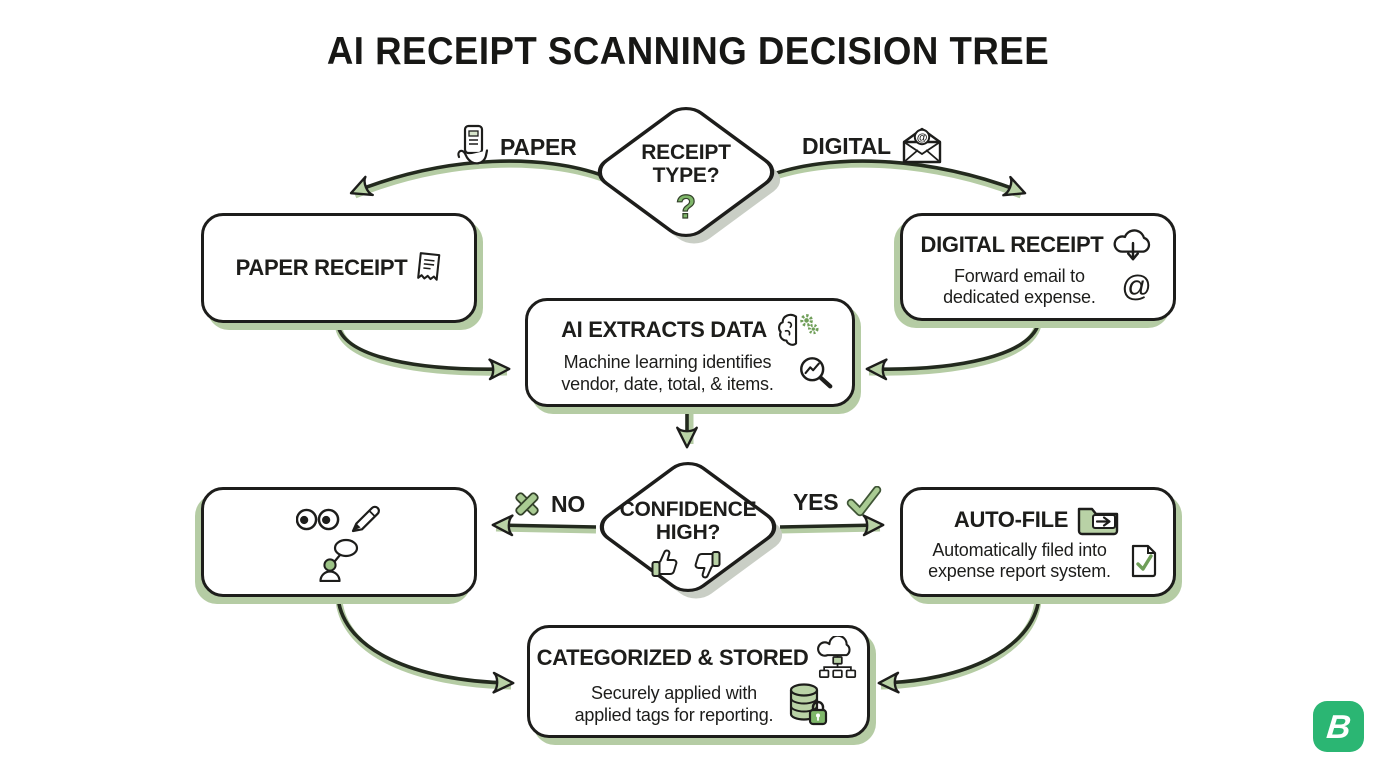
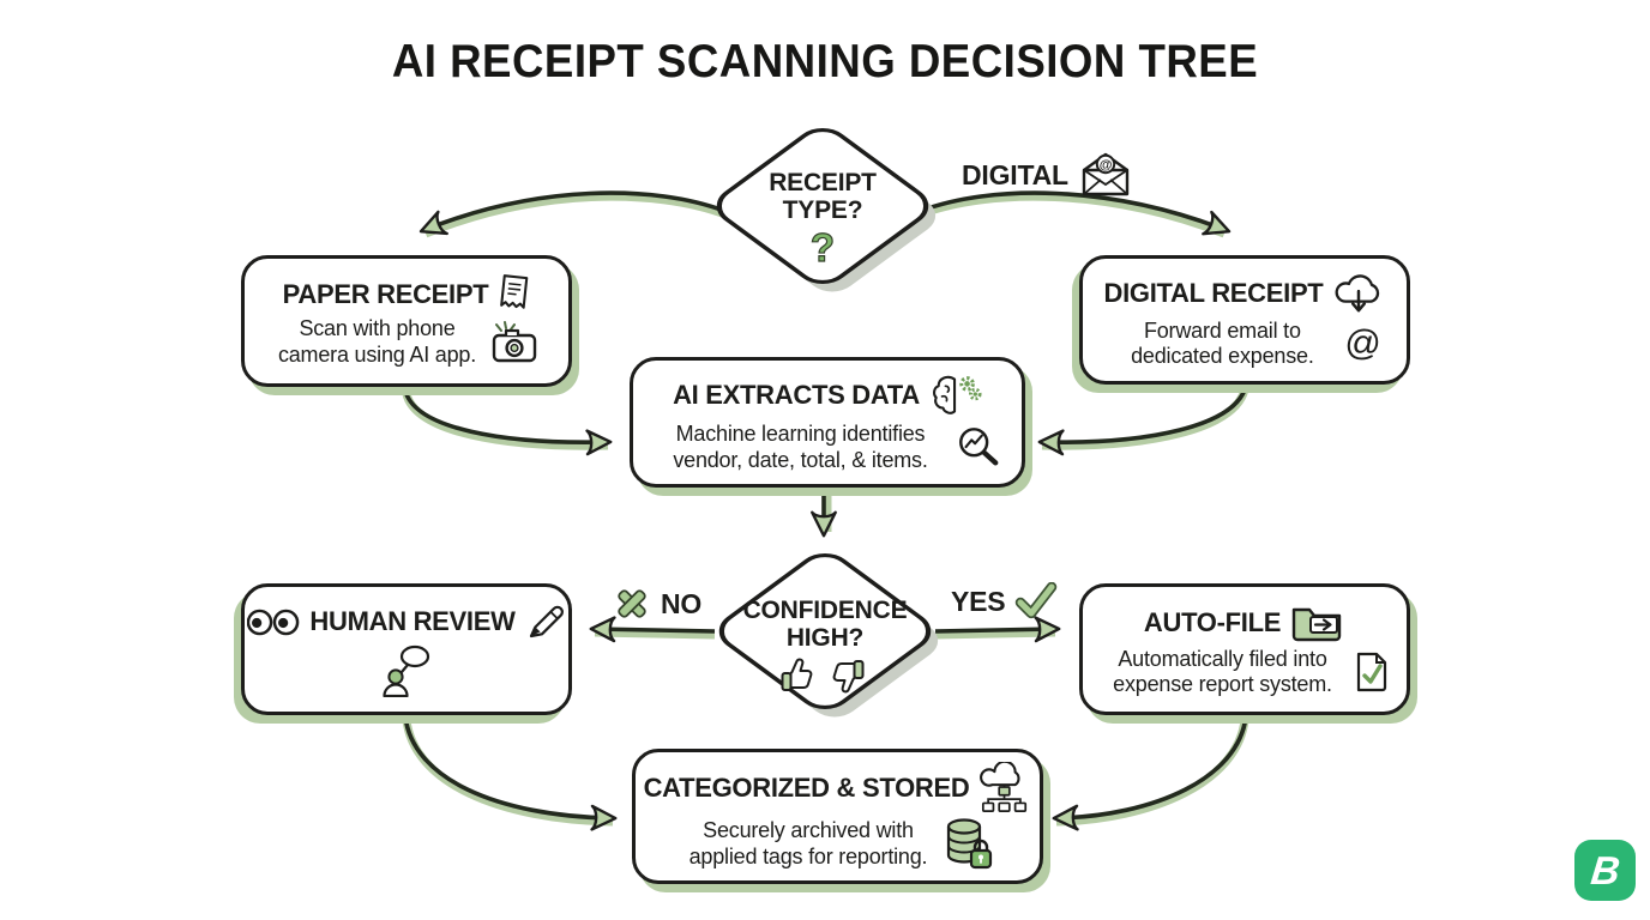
  AI RECEIPT SCANNING DECISION TREE
  RECEIPT
  TYPE?
  ?
  CONFIDENCE
  HIGH?
- PAPER
  DIGITAL
  @
  NO
  YES
  PAPER RECEIPT
+ Scan with phone camera using AI app.
  DIGITAL RECEIPT
  Forward email to dedicated expense.
  @
  AI EXTRACTS DATA
  Machine learning identifies vendor, date, total, & items.
+ HUMAN REVIEW
  AUTO-FILE
  Automatically filed into expense report system.
  CATEGORIZED & STORED
- Securely applied with applied tags for reporting.
+ Securely archived with applied tags for reporting.
